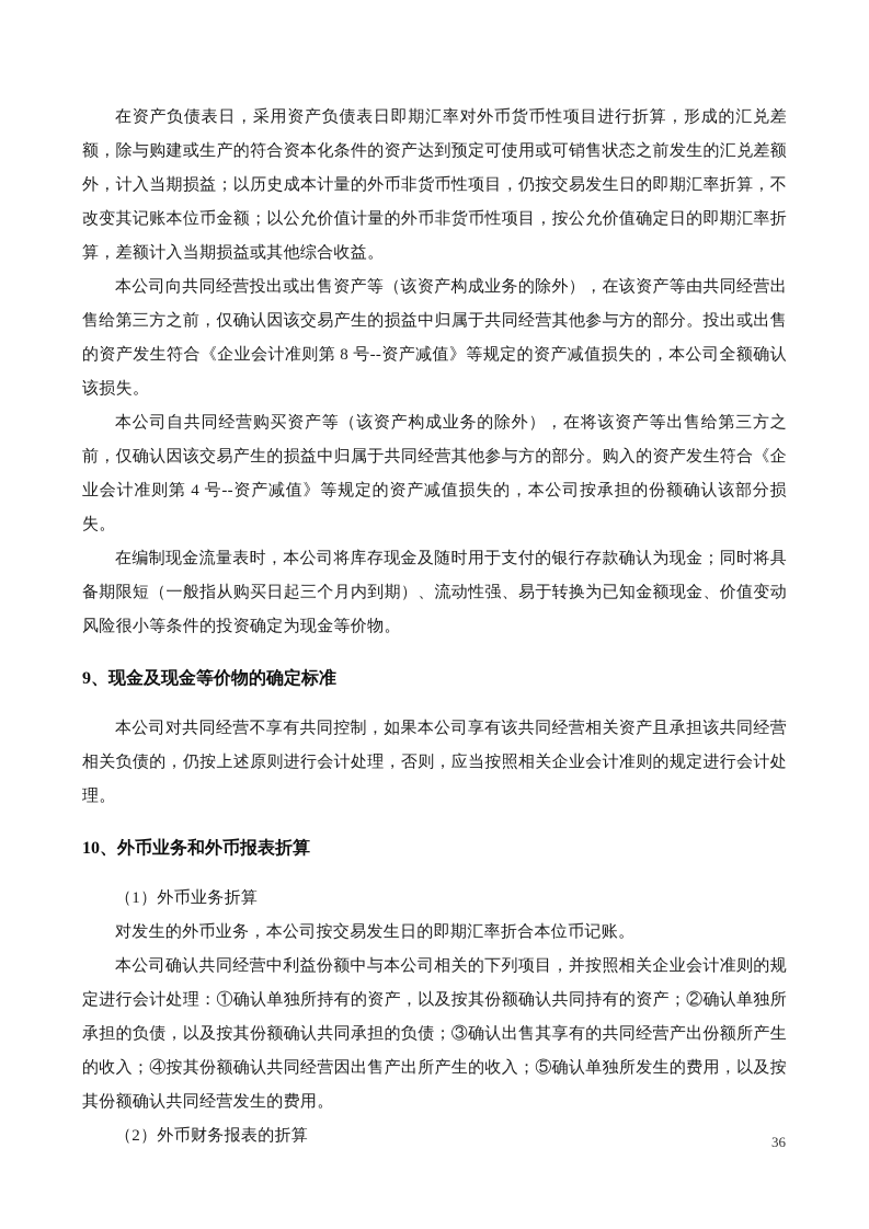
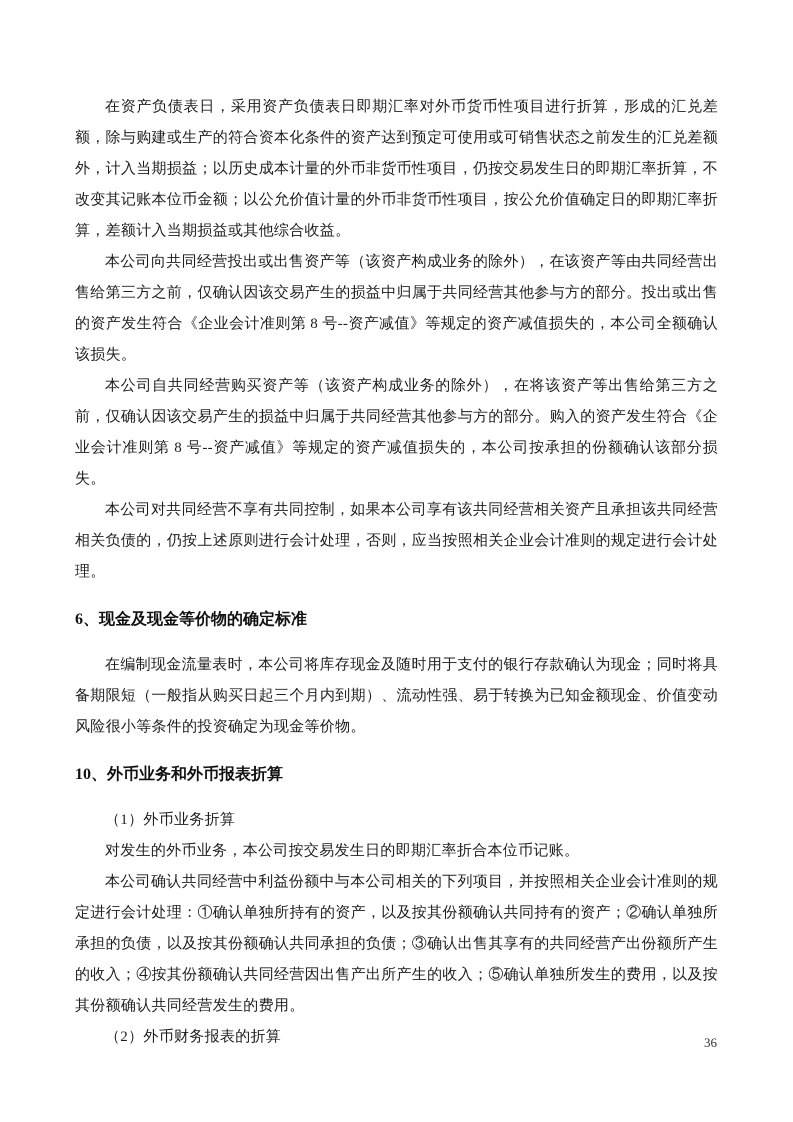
  在资产负债表日，采用资产负债表日即期汇率对外币货币性项目进行折算，形成的汇兑差额，除与购建或生产的符合资本化条件的资产达到预定可使用或可销售状态之前发生的汇兑差额外，计入当期损益；以历史成本计量的外币非货币性项目，仍按交易发生日的即期汇率折算，不改变其记账本位币金额；以公允价值计量的外币非货币性项目，按公允价值确定日的即期汇率折算，差额计入当期损益或其他综合收益。
  本公司向共同经营投出或出售资产等（该资产构成业务的除外），在该资产等由共同经营出售给第三方之前，仅确认因该交易产生的损益中归属于共同经营其他参与方的部分。投出或出售的资产发生符合《企业会计准则第 8 号--资产减值》等规定的资产减值损失的，本公司全额确认该损失。
- 本公司自共同经营购买资产等（该资产构成业务的除外），在将该资产等出售给第三方之前，仅确认因该交易产生的损益中归属于共同经营其他参与方的部分。购入的资产发生符合《企业会计准则第 4 号--资产减值》等规定的资产减值损失的，本公司按承担的份额确认该部分损失。
+ 本公司自共同经营购买资产等（该资产构成业务的除外），在将该资产等出售给第三方之前，仅确认因该交易产生的损益中归属于共同经营其他参与方的部分。购入的资产发生符合《企业会计准则第 8 号--资产减值》等规定的资产减值损失的，本公司按承担的份额确认该部分损失。
- 在编制现金流量表时，本公司将库存现金及随时用于支付的银行存款确认为现金；同时将具备期限短（一般指从购买日起三个月内到期）、流动性强、易于转换为已知金额现金、价值变动风险很小等条件的投资确定为现金等价物。
+ 本公司对共同经营不享有共同控制，如果本公司享有该共同经营相关资产且承担该共同经营相关负债的，仍按上述原则进行会计处理，否则，应当按照相关企业会计准则的规定进行会计处理。
- 9、现金及现金等价物的确定标准
+ 6、现金及现金等价物的确定标准
- 本公司对共同经营不享有共同控制，如果本公司享有该共同经营相关资产且承担该共同经营相关负债的，仍按上述原则进行会计处理，否则，应当按照相关企业会计准则的规定进行会计处理。
+ 在编制现金流量表时，本公司将库存现金及随时用于支付的银行存款确认为现金；同时将具备期限短（一般指从购买日起三个月内到期）、流动性强、易于转换为已知金额现金、价值变动风险很小等条件的投资确定为现金等价物。
  10、外币业务和外币报表折算
  （1）外币业务折算
  对发生的外币业务，本公司按交易发生日的即期汇率折合本位币记账。
  本公司确认共同经营中利益份额中与本公司相关的下列项目，并按照相关企业会计准则的规定进行会计处理：①确认单独所持有的资产，以及按其份额确认共同持有的资产；②确认单独所承担的负债，以及按其份额确认共同承担的负债；③确认出售其享有的共同经营产出份额所产生的收入；④按其份额确认共同经营因出售产出所产生的收入；⑤确认单独所发生的费用，以及按其份额确认共同经营发生的费用。
  （2）外币财务报表的折算
  36
